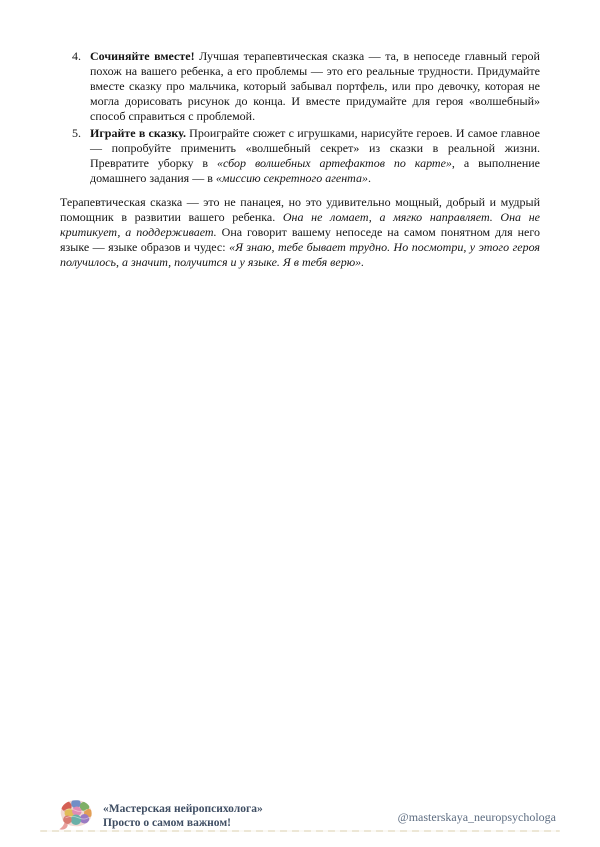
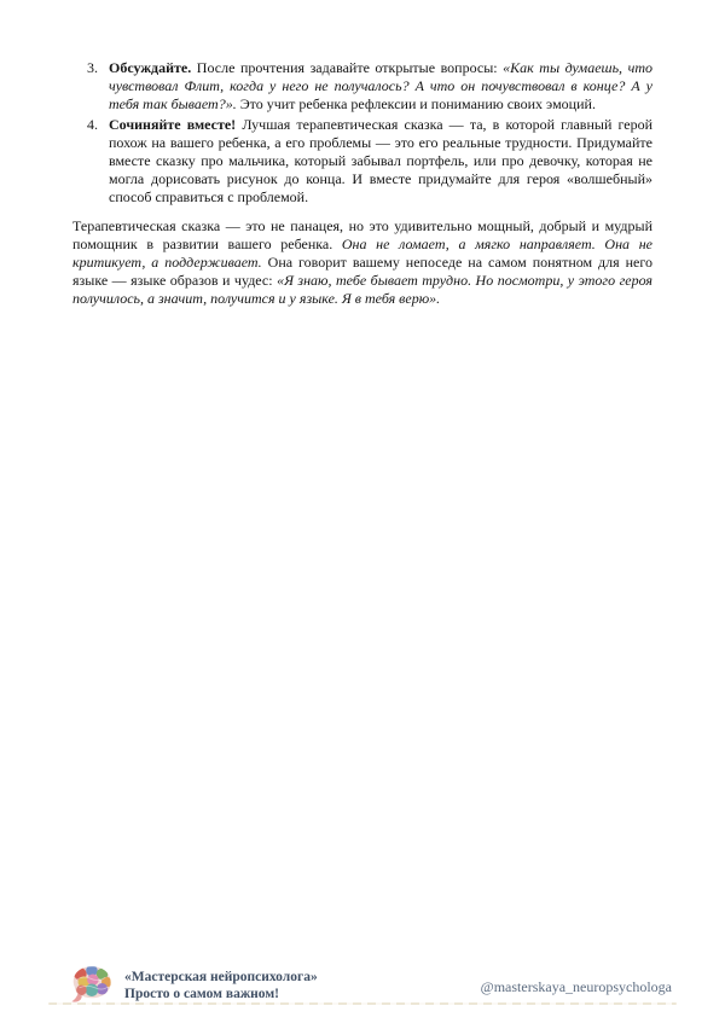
+ 3.
+ Обсуждайте. После прочтения задавайте открытые вопросы: «Как ты думаешь, что чувствовал Флит, когда у него не получалось? А что он почувствовал в конце? А у тебя так бывает?». Это учит ребенка рефлексии и пониманию своих эмоций.
  4.
- Сочиняйте вместе! Лучшая терапевтическая сказка — та, в непоседе главный герой похож на вашего ребенка, а его проблемы — это его реальные трудности. Придумайте вместе сказку про мальчика, который забывал портфель, или про девочку, которая не могла дорисовать рисунок до конца. И вместе придумайте для героя «волшебный» способ справиться с проблемой.
+ Сочиняйте вместе! Лучшая терапевтическая сказка — та, в которой главный герой похож на вашего ребенка, а его проблемы — это его реальные трудности. Придумайте вместе сказку про мальчика, который забывал портфель, или про девочку, которая не могла дорисовать рисунок до конца. И вместе придумайте для героя «волшебный» способ справиться с проблемой.
- 5.
- Играйте в сказку. Проиграйте сюжет с игрушками, нарисуйте героев. И самое главное — попробуйте применить «волшебный секрет» из сказки в реальной жизни. Превратите уборку в «сбор волшебных артефактов по карте», а выполнение домашнего задания — в «миссию секретного агента».
  Терапевтическая сказка — это не панацея, но это удивительно мощный, добрый и мудрый помощник в развитии вашего ребенка. Она не ломает, а мягко направляет. Она не критикует, а поддерживает. Она говорит вашему непоседе на самом понятном для него языке — языке образов и чудес: «Я знаю, тебе бывает трудно. Но посмотри, у этого героя получилось, а значит, получится и у языке. Я в тебя верю».
  «Мастерская нейропсихолога»
  Просто о самом важном!
  @masterskaya_neuropsychologa
